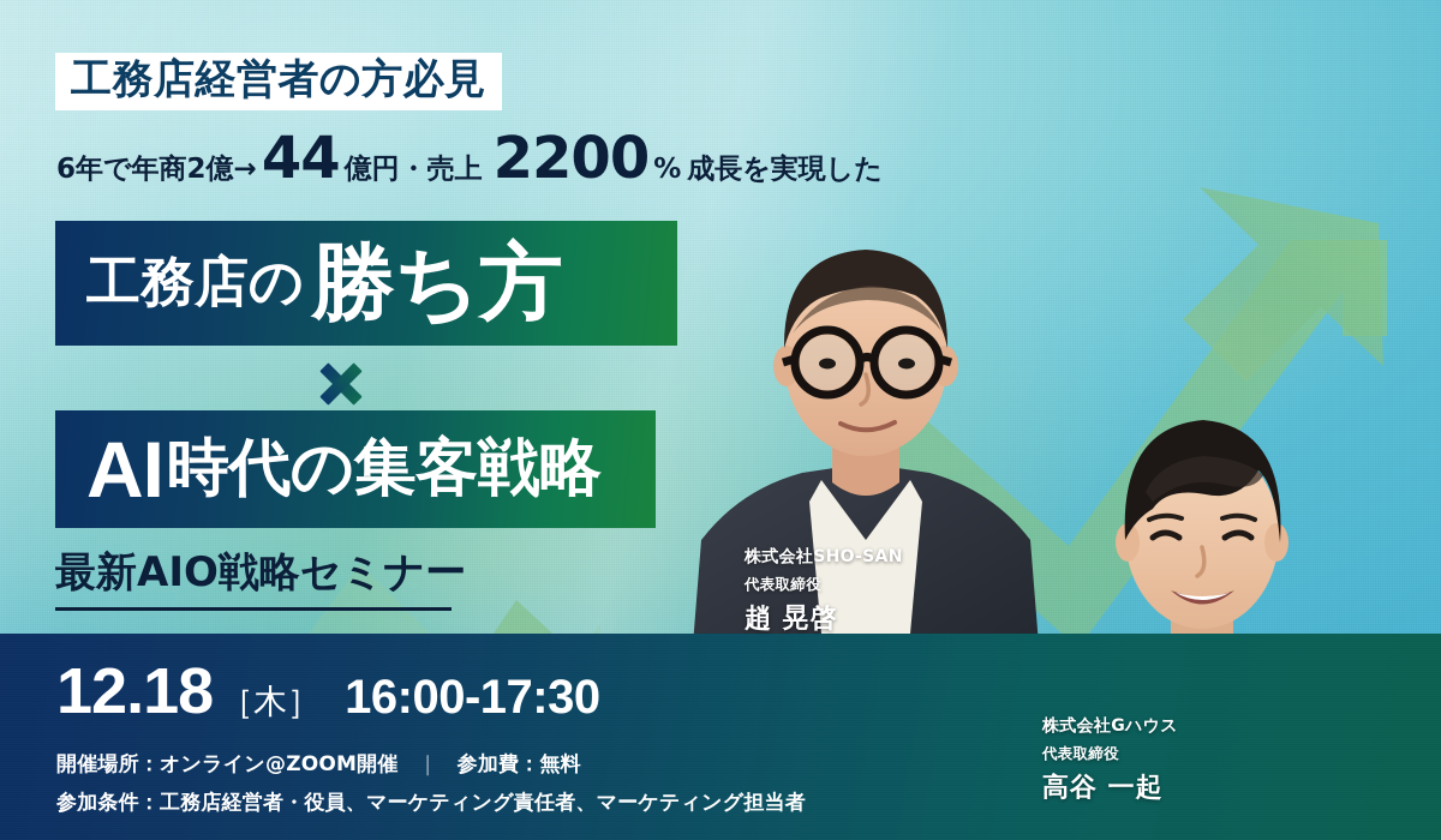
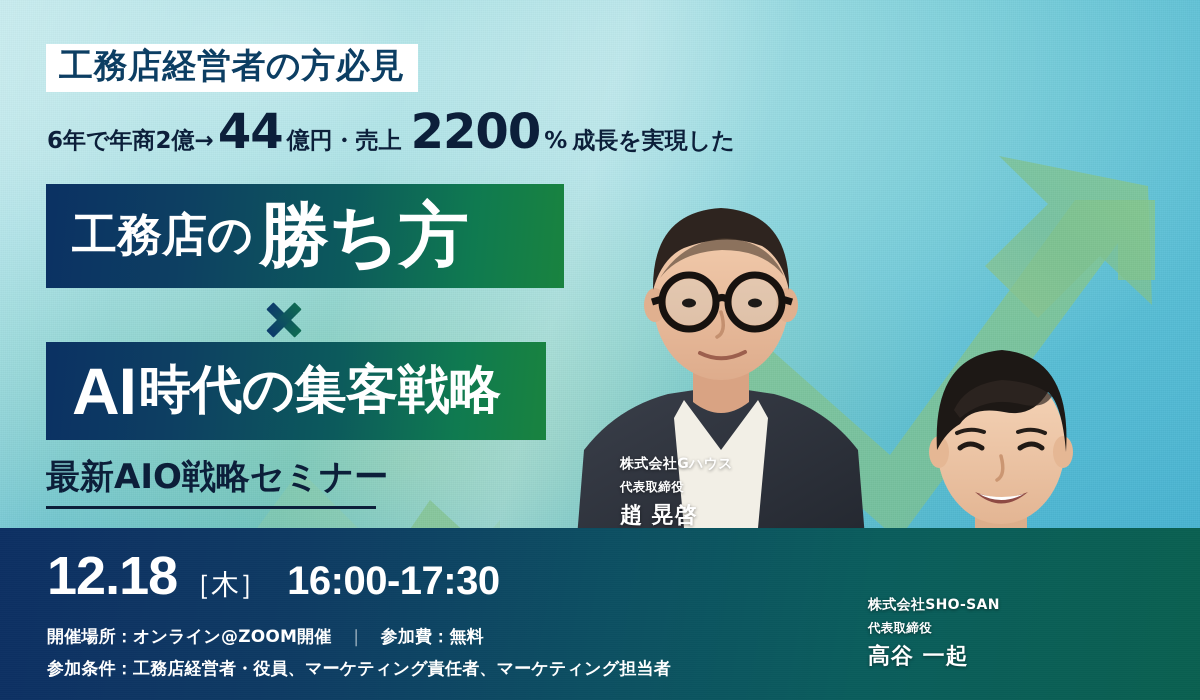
  工務店経営者の方必見
  6年で年商2億→
  44
  億円・売上
  2200
  %
  成長を実現した
  工務店の
  勝ち方
  AI
  時代の集客戦略
  最新AIO戦略セミナー
  12.18
  ［木］
  16:00-17:30
  開催場所：オンライン@ZOOM開催 ｜ 参加費：無料
  参加条件：工務店経営者・役員、マーケティング責任者、マーケティング担当者
- 株式会社SHO-SAN
+ 株式会社Gハウス
  代表取締役
  趙 晃啓
- 株式会社Gハウス
+ 株式会社SHO-SAN
  代表取締役
  高谷 一起
